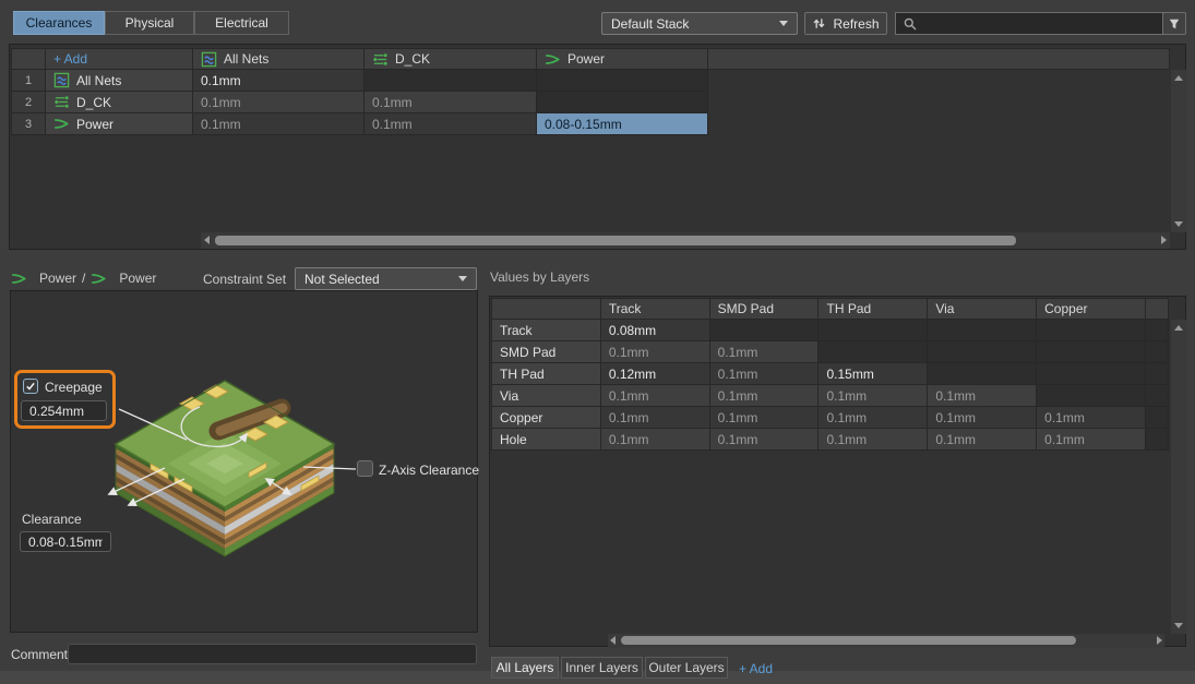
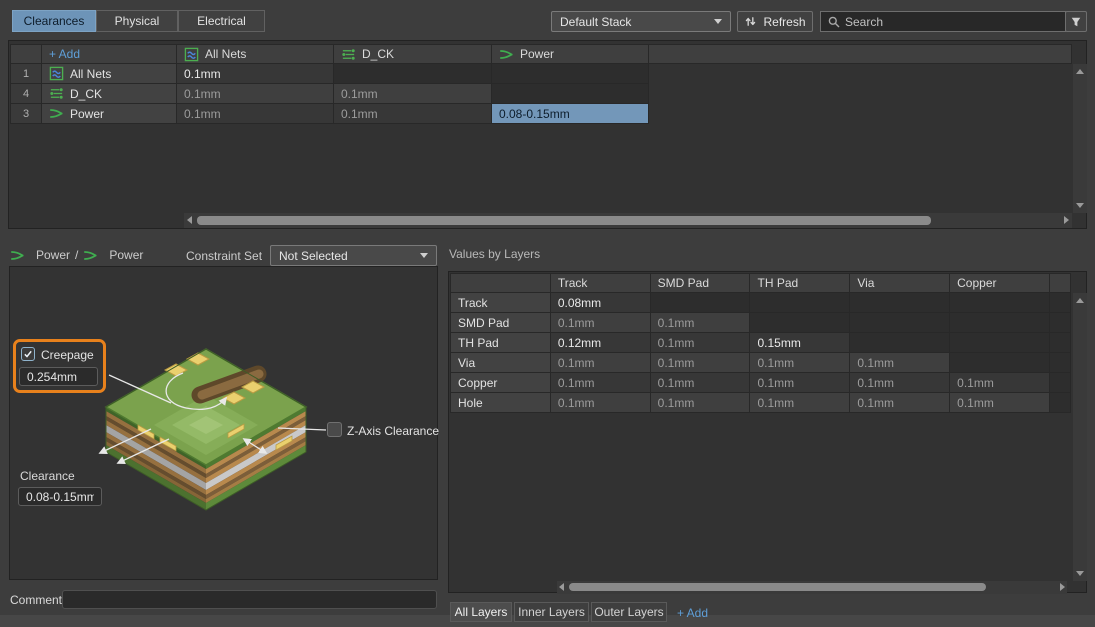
  Clearances
  Physical
  Electrical
  Default Stack
  Refresh
+ Search
  + Add
  All Nets
  D_CK
  Power
  1
  All Nets
  0.1mm
- 2
+ 4
  D_CK
  0.1mm
  0.1mm
  3
  Power
  0.1mm
  0.1mm
  0.08-0.15mm
  Power
  /
  Power
  Constraint Set
  Not Selected
  Values by Layers
  Creepage
  0.254mm
  Z-Axis Clearance
  Clearance
  0.08-0.15mm
  Comment
  Track
  SMD Pad
  TH Pad
  Via
  Copper
  Track
  0.08mm
  SMD Pad
  0.1mm
  0.1mm
  TH Pad
  0.12mm
  0.1mm
  0.15mm
  Via
  0.1mm
  0.1mm
  0.1mm
  0.1mm
  Copper
  0.1mm
  0.1mm
  0.1mm
  0.1mm
  0.1mm
  Hole
  0.1mm
  0.1mm
  0.1mm
  0.1mm
  0.1mm
  All Layers
  Inner Layers
  Outer Layers
  + Add
